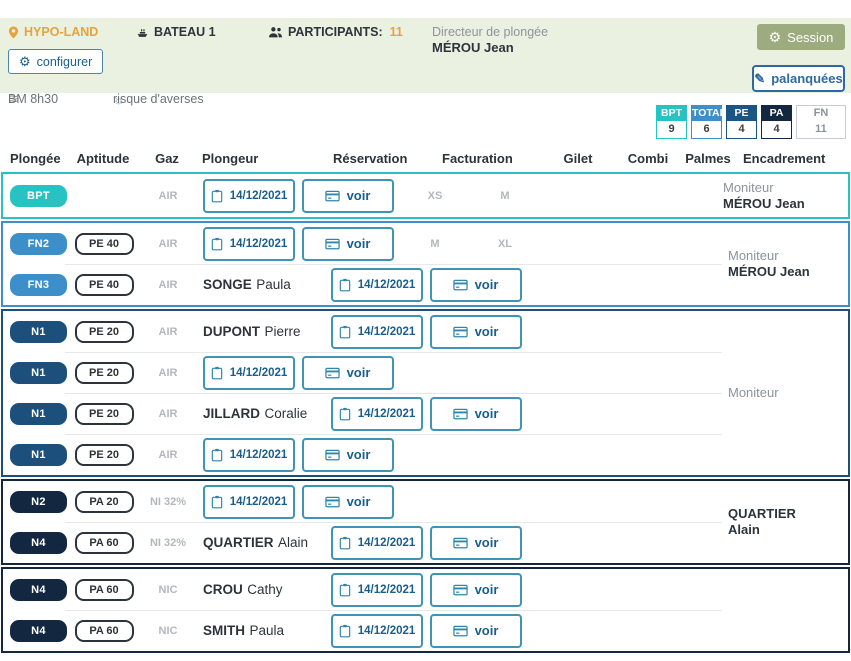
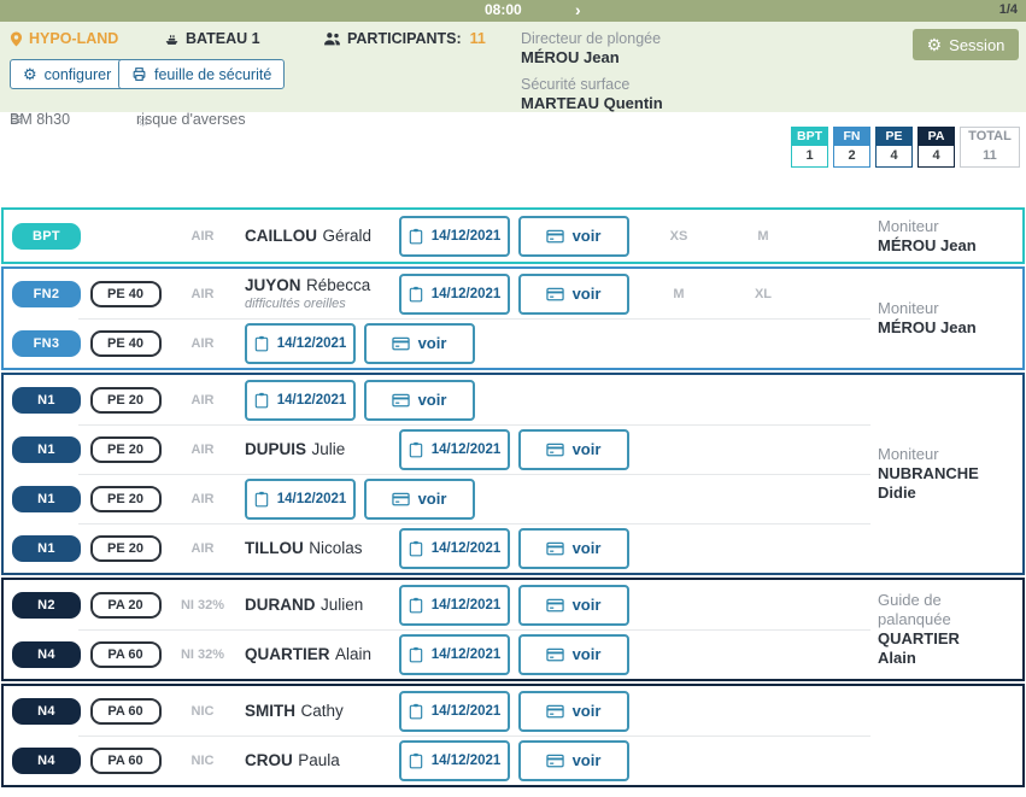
+ 08:00
+ ›
+ 1/4
  HYPO-LAND
  BATEAU 1
  PARTICIPANTS:
  11
  ⚙
  configurer
+ feuille de sécurité
  Directeur de plongée
  MÉROU Jean
+ Sécurité surface
+ MARTEAU Quentin
  ⚙
  Session
- ✎
- palanquées
  ≋
  BM 8h30
  ☼
  risque d'averses
  BPT
- 9
+ 1
- TOTAL
+ FN
- 6
+ 2
  PE
  4
  PA
  4
- FN
+ TOTAL
  11
- Plongée
- Aptitude
- Gaz
- Plongeur
- Réservation
- Facturation
- Gilet
- Combi
- Palmes
- Encadrement
  BPT
  AIR
+ CAILLOU Gérald
  14/12/2021
  voir
  XS
  M
  Moniteur
  MÉROU Jean
  FN2
  PE 40
  AIR
+ JUYON Rébecca
+ difficultés oreilles
  14/12/2021
  voir
  M
  XL
  FN3
  PE 40
  AIR
- SONGE Paula
  14/12/2021
  voir
  Moniteur
  MÉROU Jean
  N1
  PE 20
  AIR
- DUPONT Pierre
  14/12/2021
  voir
  N1
  PE 20
  AIR
+ DUPUIS Julie
  14/12/2021
  voir
  N1
  PE 20
  AIR
- JILLARD Coralie
  14/12/2021
  voir
  N1
  PE 20
  AIR
+ TILLOU Nicolas
  14/12/2021
  voir
  Moniteur
+ NUBRANCHE Didie
  N2
  PA 20
  NI 32%
+ DURAND Julien
  14/12/2021
  voir
  N4
  PA 60
  NI 32%
  QUARTIER Alain
  14/12/2021
  voir
+ Guide de palanquée
  QUARTIER Alain
  N4
  PA 60
  NIC
- CROU Cathy
+ SMITH Cathy
  14/12/2021
  voir
  N4
  PA 60
  NIC
- SMITH Paula
+ CROU Paula
  14/12/2021
  voir
